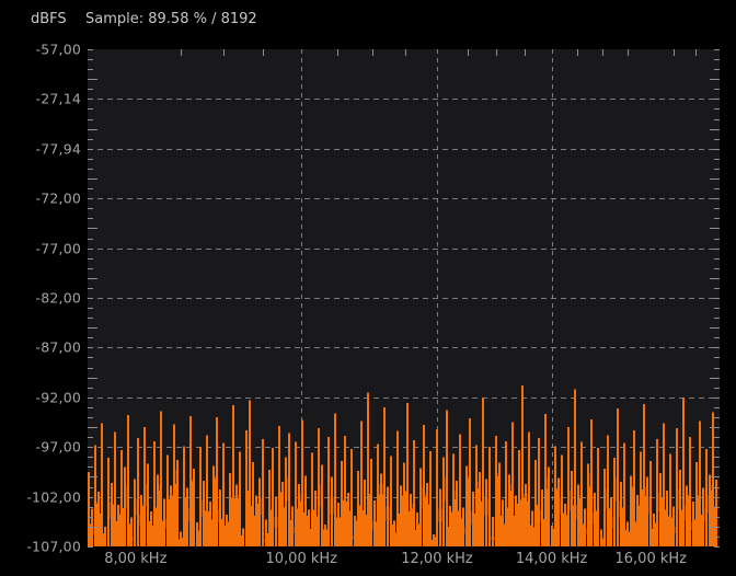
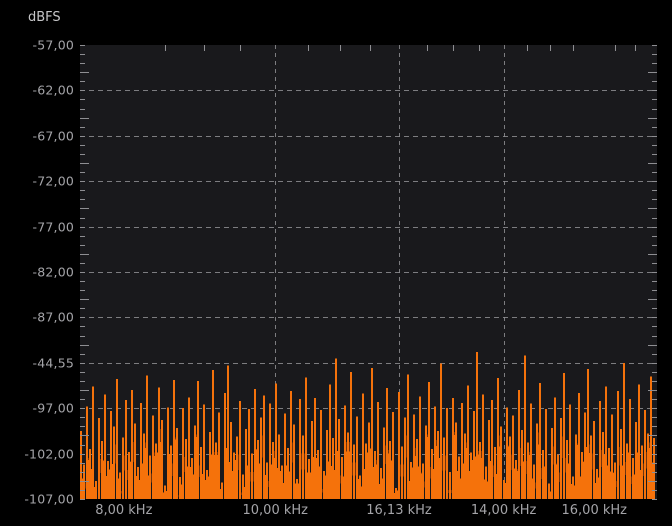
  dBFS
- Sample: 89.58 % / 8192
  -57,00
- -27,14
+ -62,00
- -77,94
+ -67,00
  -72,00
  -77,00
  -82,00
  -87,00
- -92,00
+ -44,55
  -97,00
  -102,00
  -107,00
  8,00 kHz
  10,00 kHz
- 12,00 kHz
+ 16,13 kHz
  14,00 kHz
  16,00 kHz
